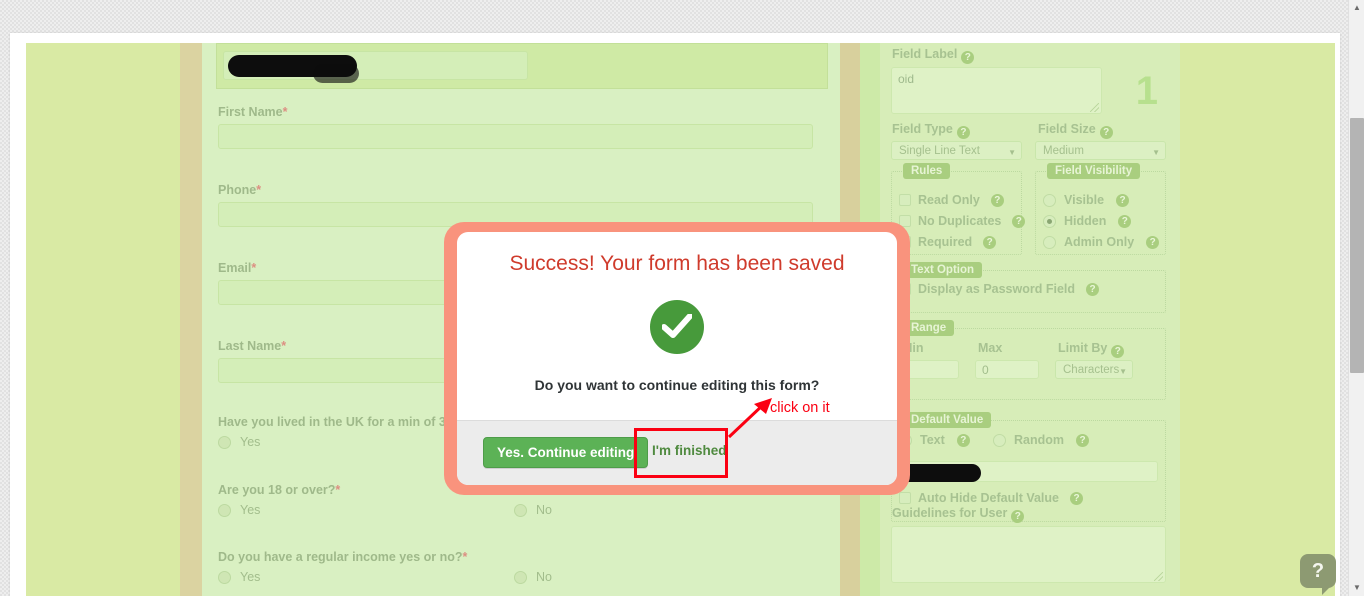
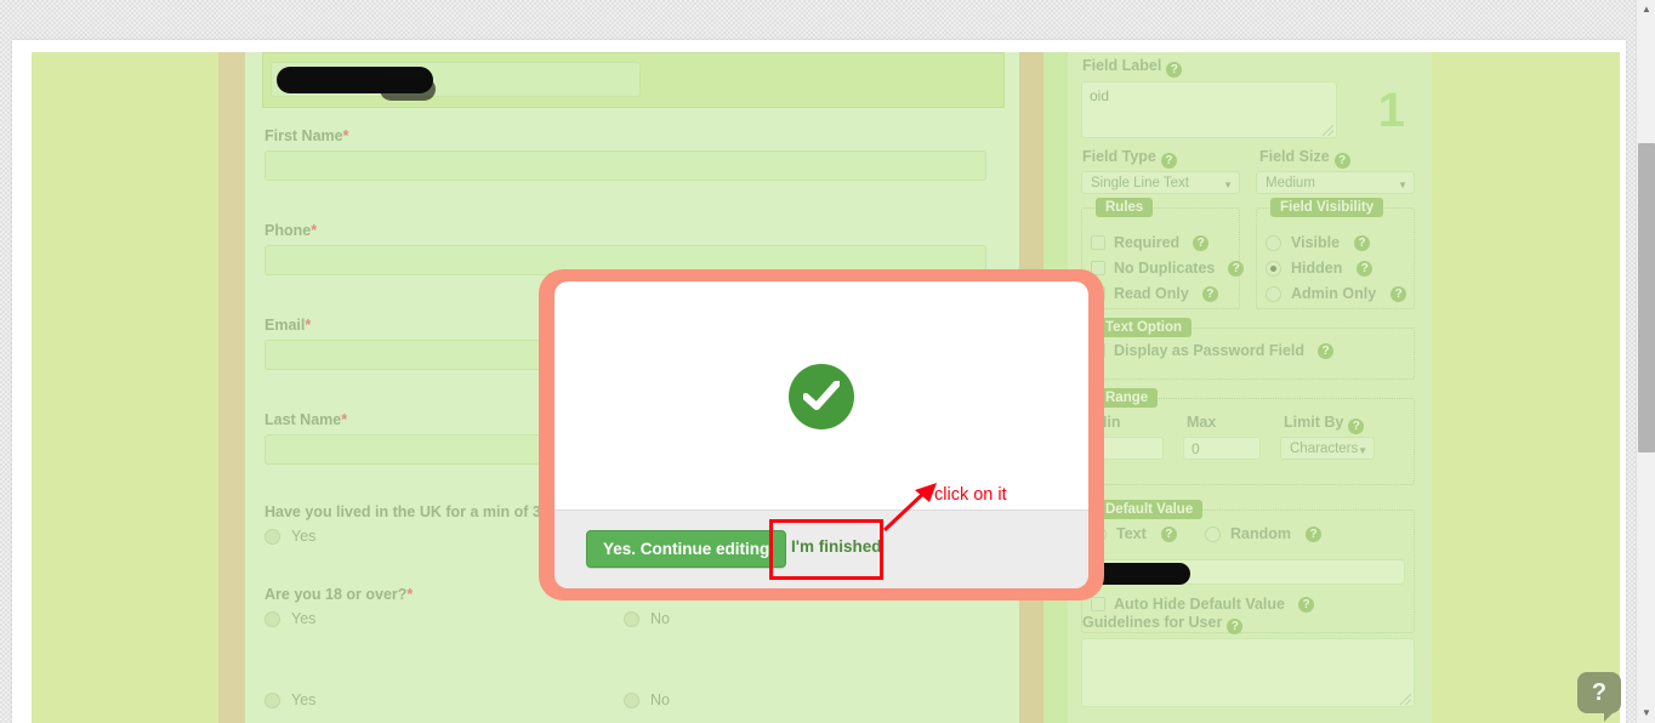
  First Name*
  Phone*
  Email*
  Last Name*
  Have you lived in the UK for a min of 3
  Yes
  Are you 18 or over?*
  Yes
  No
- Do you have a regular income yes or no?*
  Yes
  No
  1
  Field Label ?
  oid
  Field Type ?
  Single Line Text
  ▼
  Field Size ?
  Medium
  ▼
  Rules
- Read Only
+ Required
  ?
  No Duplicates
  ?
- Required
+ Read Only
  ?
  Field Visibility
  Visible
  ?
  Hidden
  ?
  Admin Only
  ?
  Text Option
  Display as Password Field
  ?
  Range
  Max
  0
  Limit By ?
  Characters
  ▼
  Default Value
  Text
  ?
  Random
  ?
  Auto Hide Default Value
  ?
  Guidelines for User ?
- Success! Your form has been saved
- Do you want to continue editing this form?
  Yes. Continue editing
  I'm finished
  click on it
  ?
  ▲
  ▼
